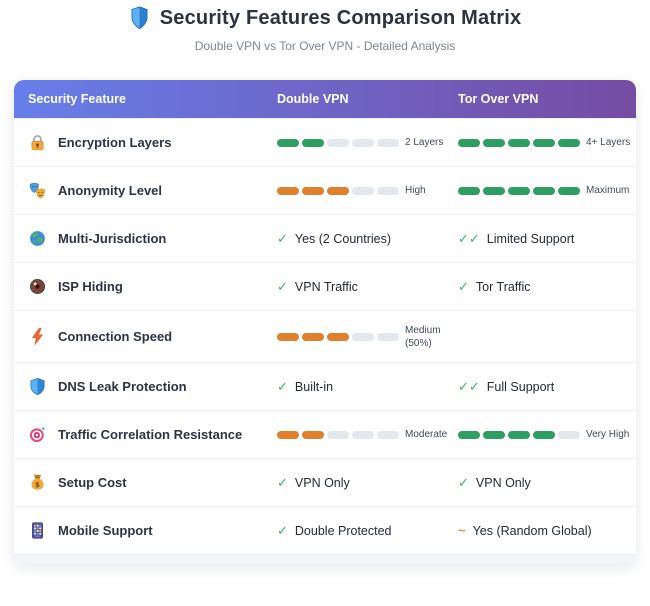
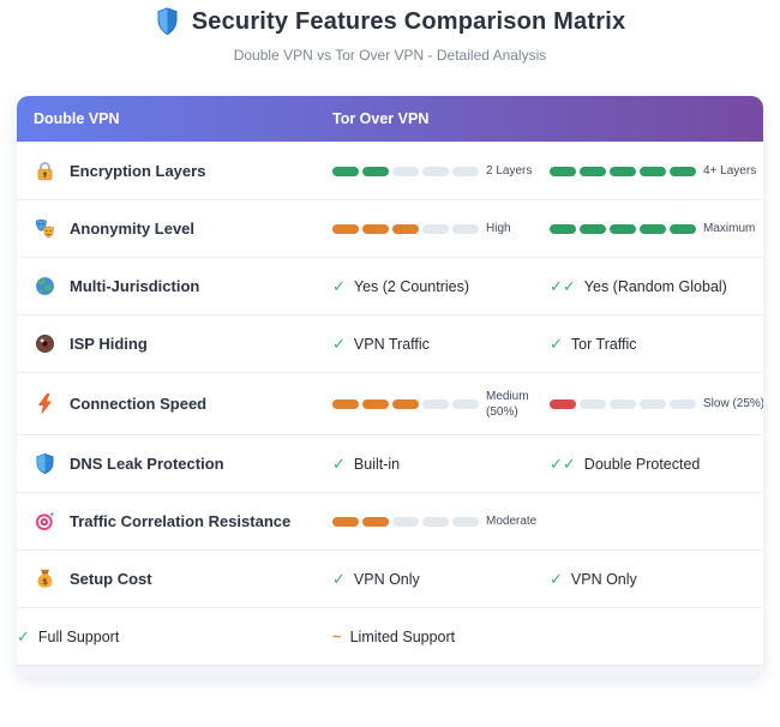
  Security Features Comparison Matrix
  Double VPN vs Tor Over VPN - Detailed Analysis
- Security Feature
  Double VPN
  Tor Over VPN
  Encryption Layers
  2 Layers
  4+ Layers
  Anonymity Level
  High
  Maximum
  Multi-Jurisdiction
  ✓
  Yes (2 Countries)
  ✓✓
- Limited Support
+ Yes (Random Global)
  ISP Hiding
  ✓
  VPN Traffic
  ✓
  Tor Traffic
  Connection Speed
  Medium (50%)
+ Slow (25%)
  DNS Leak Protection
  ✓
  Built-in
  ✓✓
- Full Support
+ Double Protected
  Traffic Correlation Resistance
  Moderate
- Very High
  $
  Setup Cost
  ✓
  VPN Only
  ✓
  VPN Only
- Mobile Support
  ✓
- Double Protected
+ Full Support
  ~
- Yes (Random Global)
+ Limited Support
